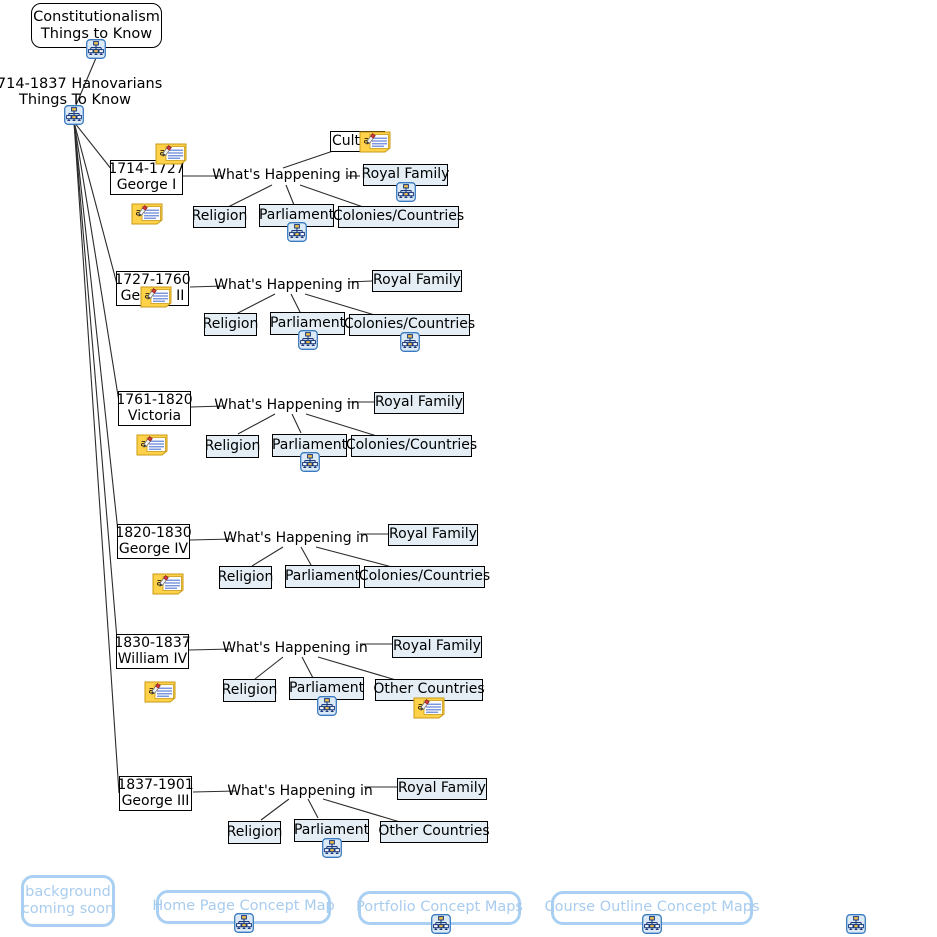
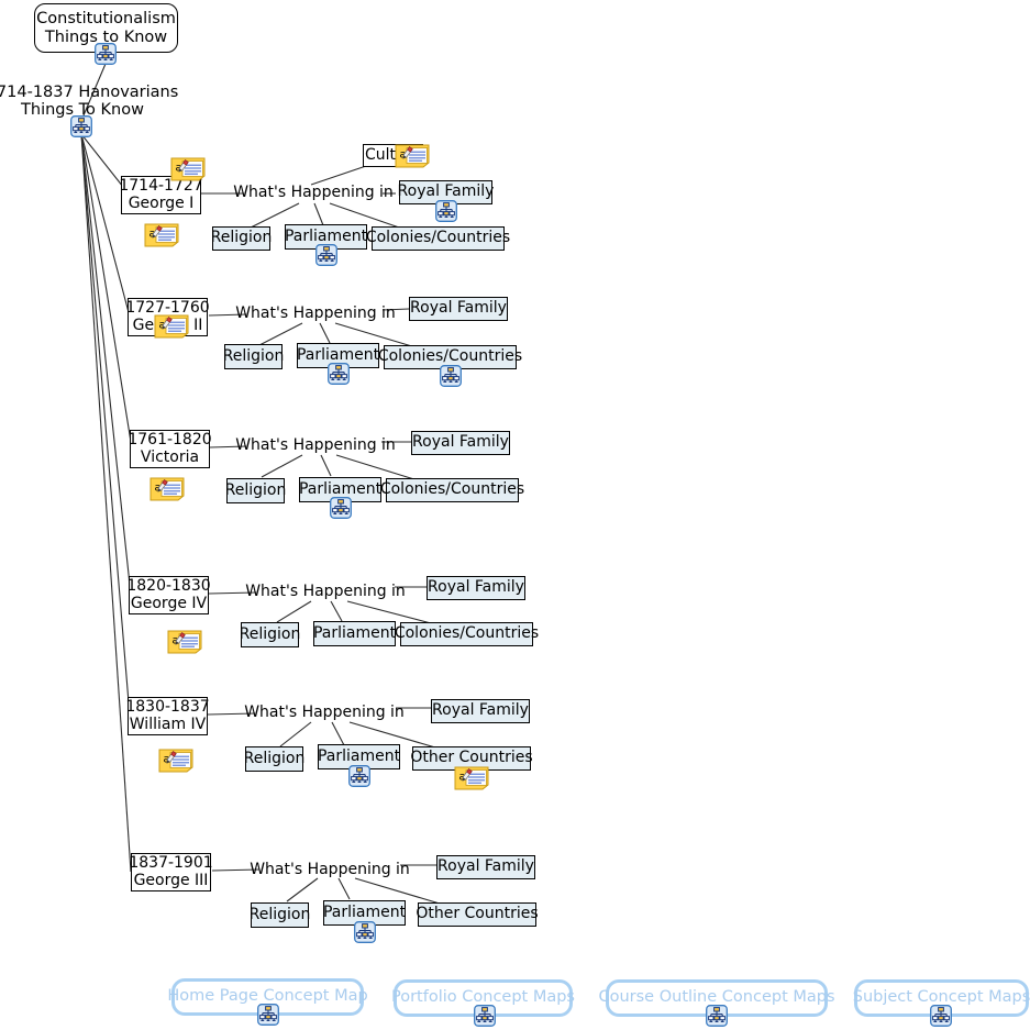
  Constitutionalism
  Things to Know
  714-1837 Hanovarians
  Things To Know
  1714-1727
  George I
  What's Happening in
  Royal Family
  Religion
  Parliament
  Colonies/Countries
  1727-1760
  What's Happening in
  Royal Family
  Religion
  Parliament
  Colonies/Countries
  1761-1820
  Victoria
  What's Happening in
  Royal Family
  Religion
  Parliament
  Colonies/Countries
  1820-1830
  George IV
  What's Happening in
  Royal Family
  Religion
  Parliament
  Colonies/Countries
  1830-1837
  William IV
  What's Happening in
  Royal Family
  Religion
  Parliament
  Other Countries
  1837-1901
  George III
  What's Happening in
  Royal Family
  Religion
  Parliament
  Other Countries
- background
- coming soon
  Home Page Concept Map
  Portfolio Concept Maps
  Course Outline Concept Maps
+ Subject Concept Maps
